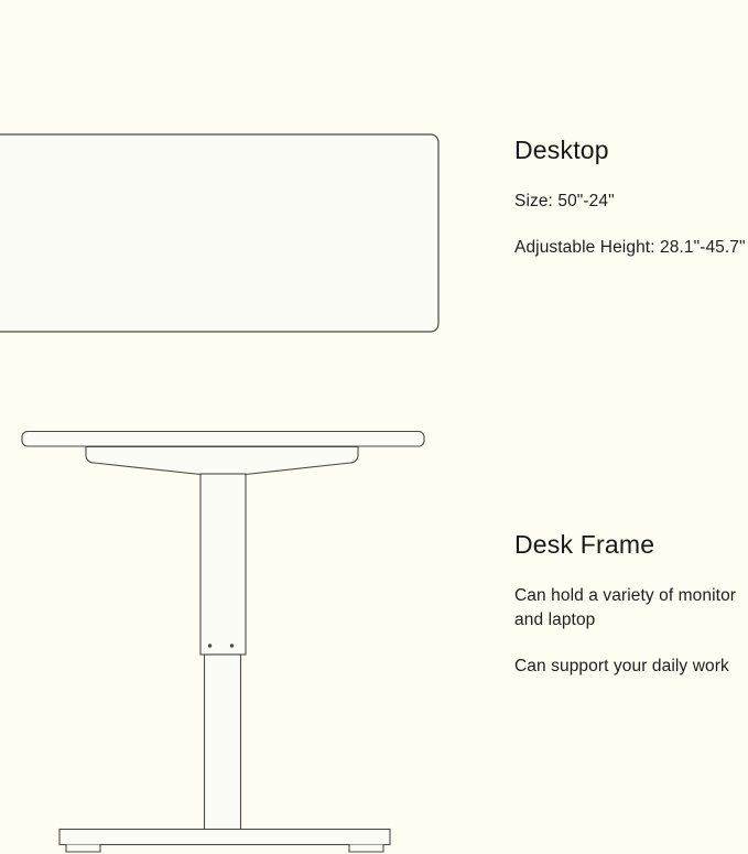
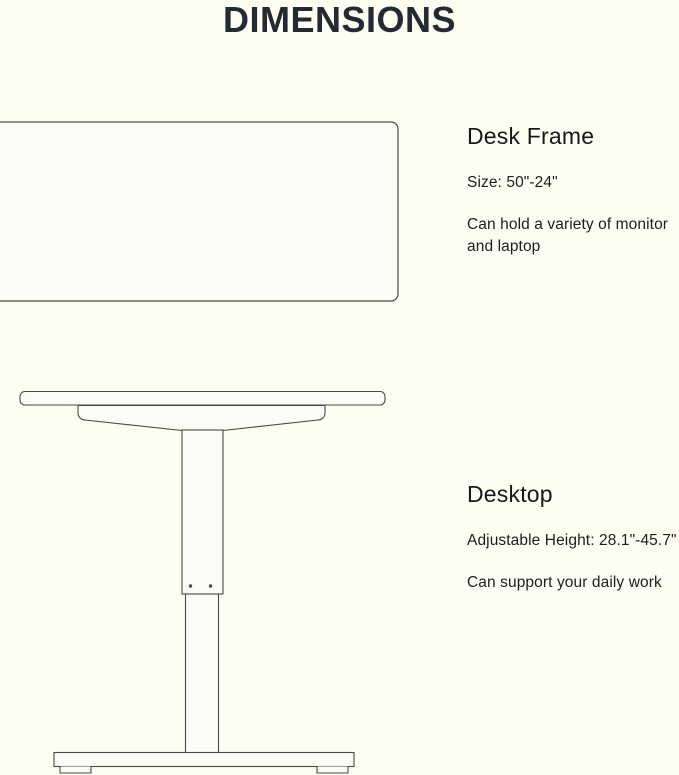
+ DIMENSIONS
- Desktop
+ Desk Frame
  Size: 50"-24"
- Adjustable Height: 28.1"-45.7"
+ Can hold a variety of monitor and laptop
- Desk Frame
+ Desktop
- Can hold a variety of monitor and laptop
+ Adjustable Height: 28.1"-45.7"
  Can support your daily work
